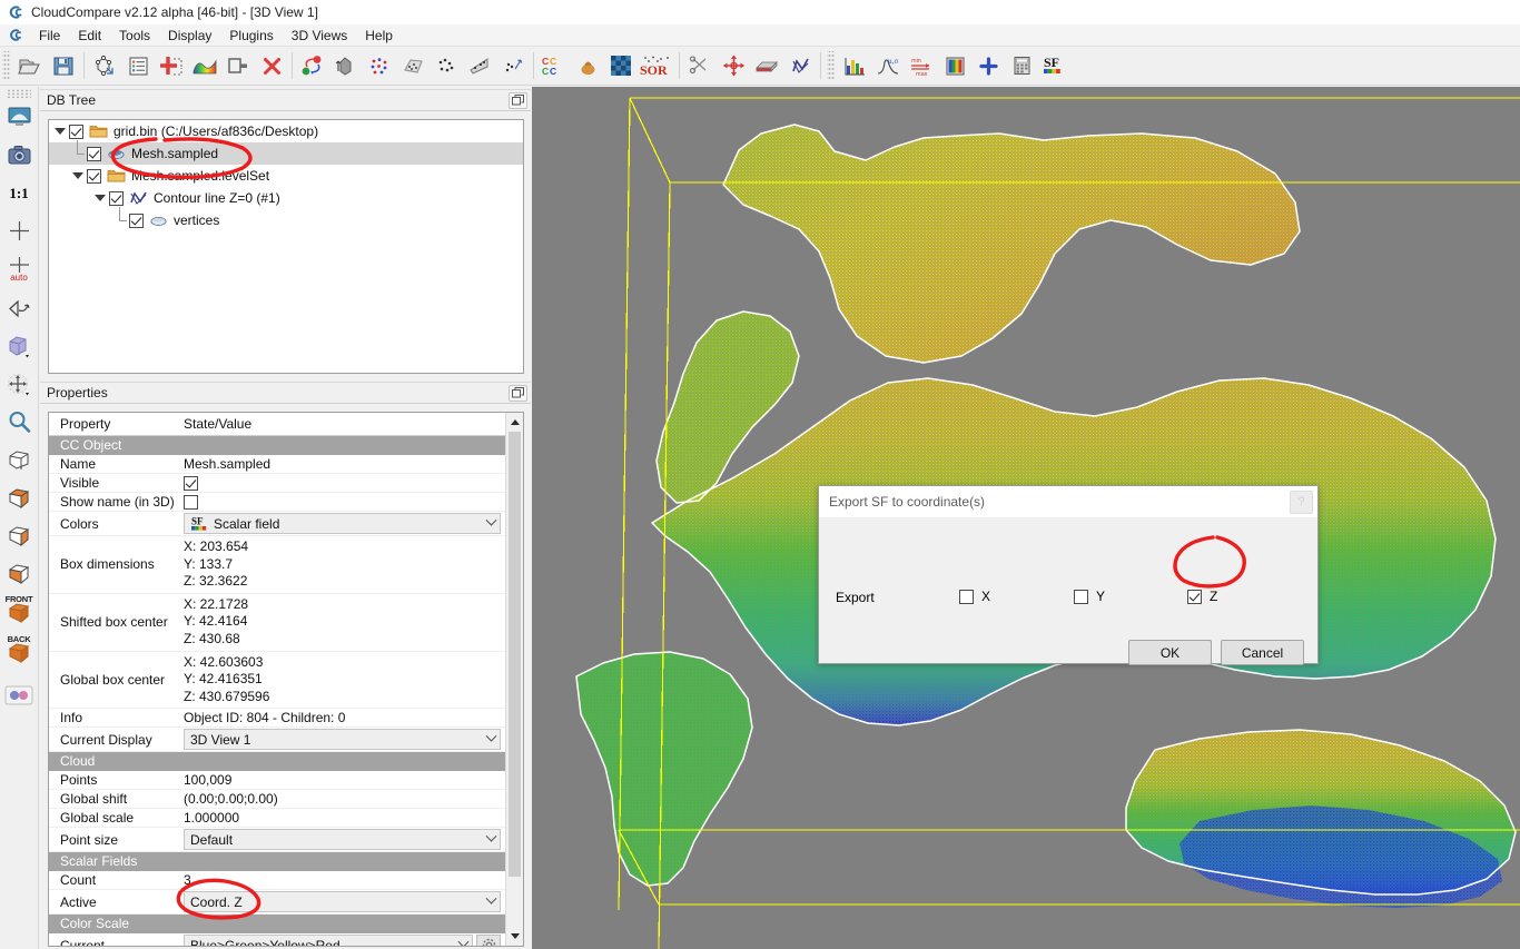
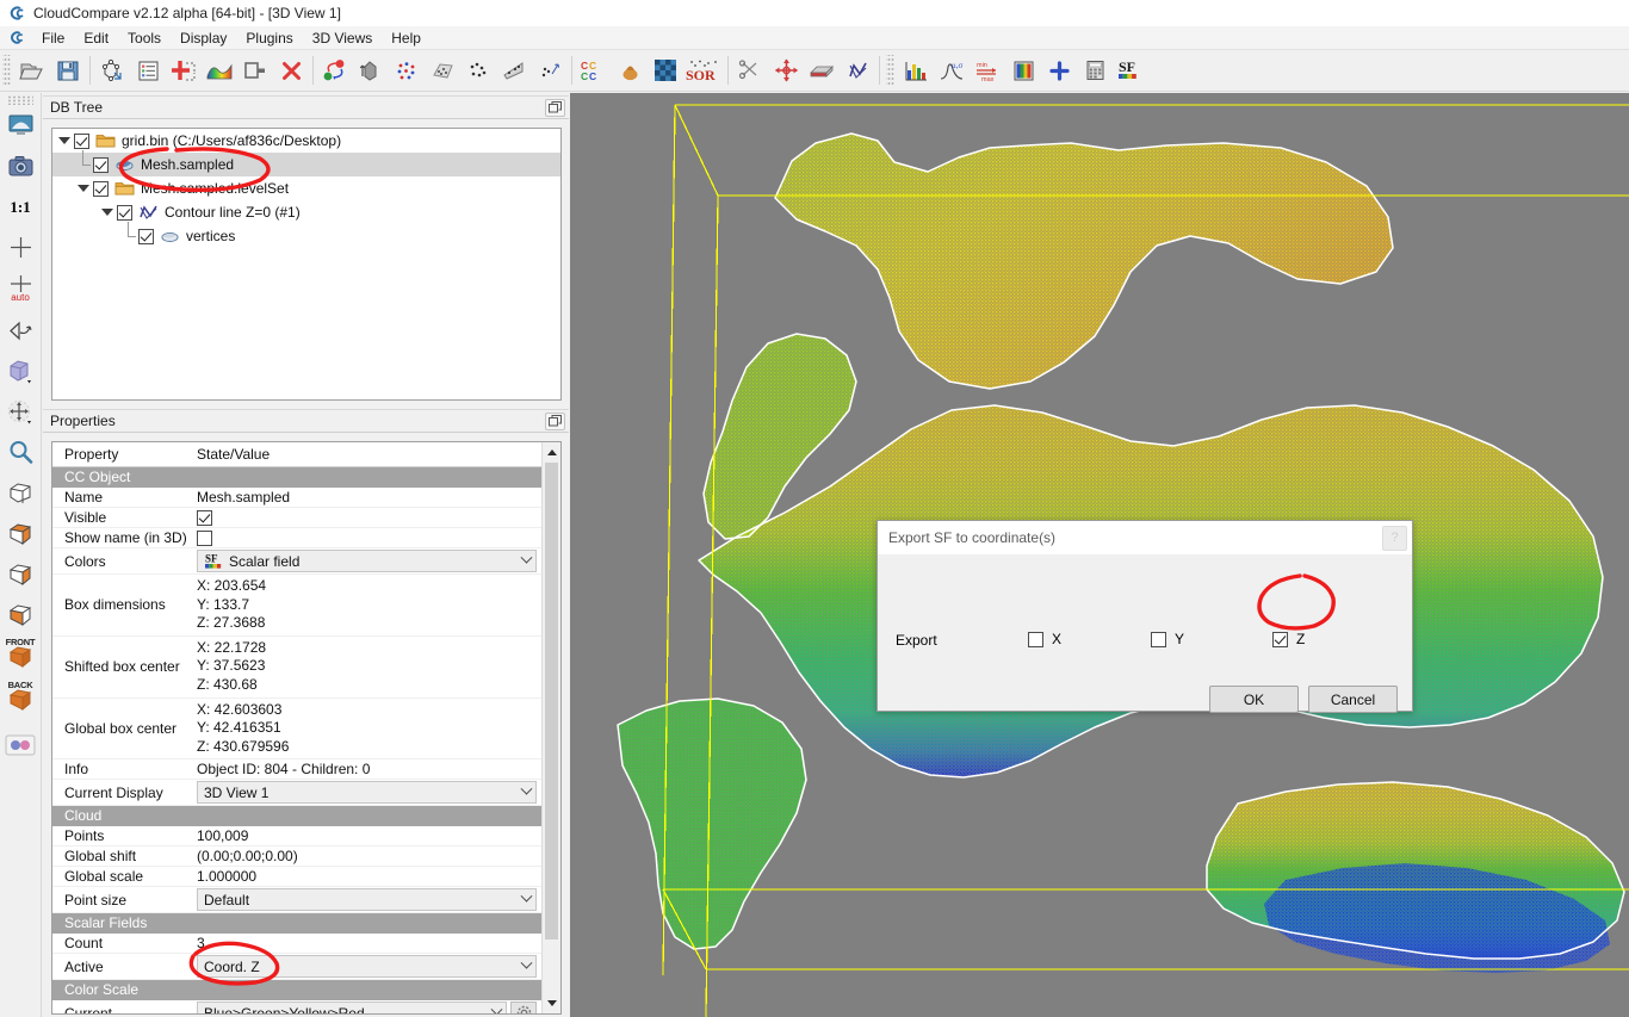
- CloudCompare v2.12 alpha [46-bit] - [3D View 1]
+ CloudCompare v2.12 alpha [64-bit] - [3D View 1]
  File
  Edit
  Tools
  Display
  Plugins
  3D Views
  Help
  C
  C
  C
  C
  SOR
  μ,σ
  SF
  1:1
  auto
  FRONT
  BACK
  DB Tree
  grid.bin (C:/Users/af836c/Desktop)
  Mesh.sampled
  Contour line Z=0 (#1)
  vertices
  Properties
  Property
  State/Value
  CC Object
  Name
  Mesh.sampled
  Visible
  Show name (in 3D)
  Colors
  SF
  Scalar field
  Box dimensions
  X: 203.654
  Y: 133.7
- Z: 32.3622
+ Z: 27.3688
  Shifted box center
  X: 22.1728
- Y: 42.4164
+ Y: 37.5623
  Z: 430.68
  Global box center
  X: 42.603603
  Y: 42.416351
  Z: 430.679596
  Info
  Object ID: 804 - Children: 0
  Current Display
  3D View 1
  Cloud
  Points
  100,009
  Global shift
  (0.00;0.00;0.00)
  Global scale
  1.000000
  Point size
  Default
  Scalar Fields
  Count
  3
  Active
  Coord. Z
  Color Scale
  Current
  Blue>Green>Yellow>Red
  Export SF to coordinate(s)
  ?
  Export
  X
  Y
  Z
  OK
  Cancel
